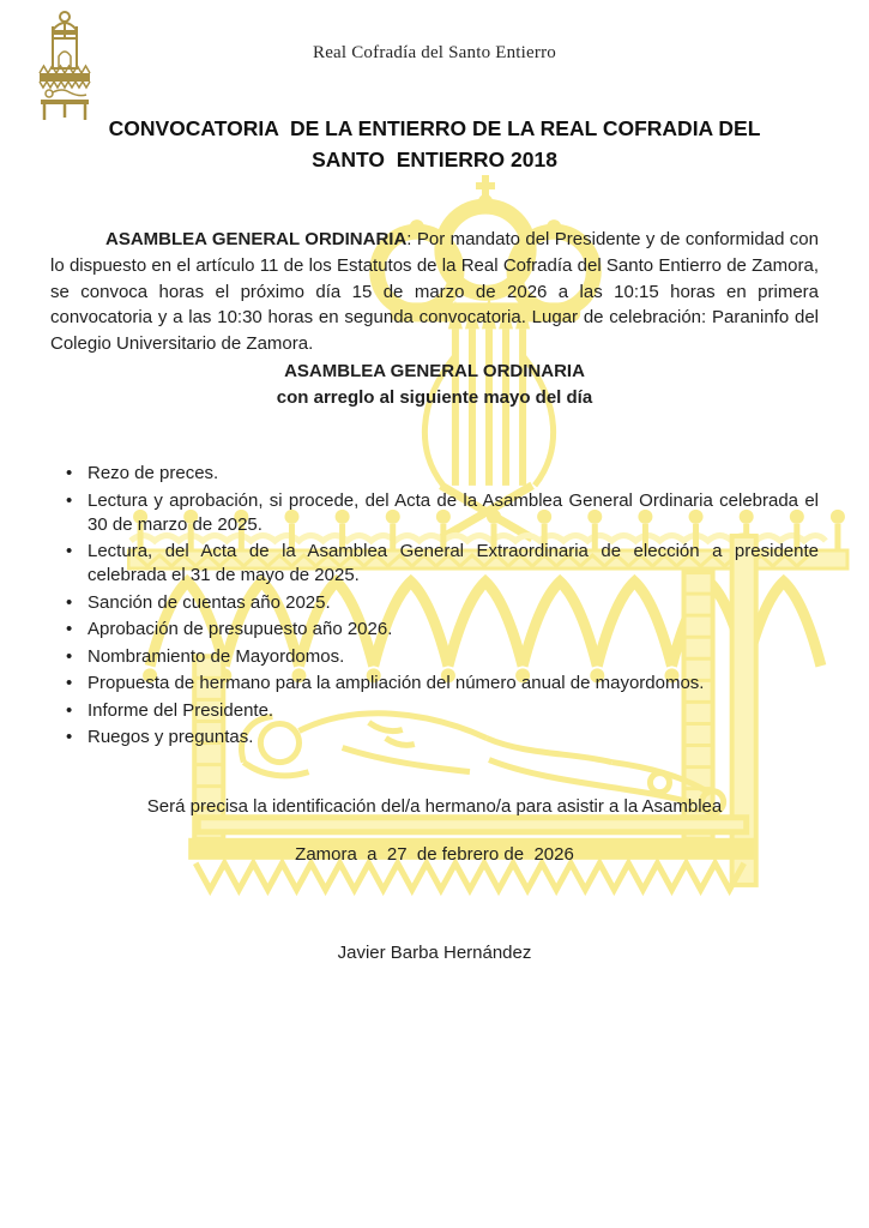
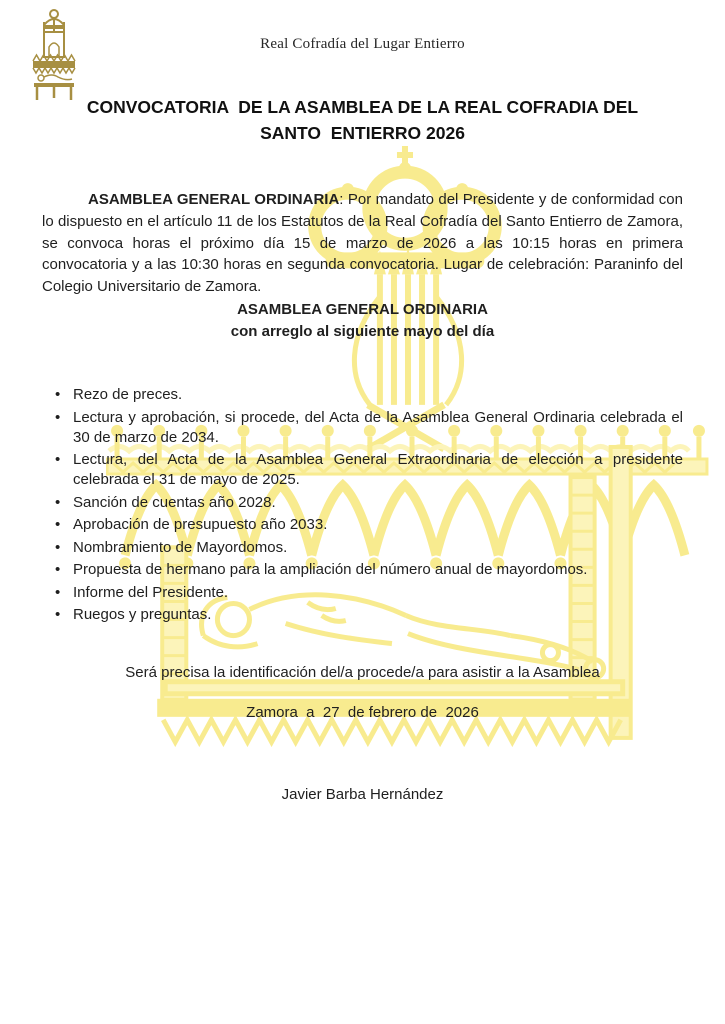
- Real Cofradía del Santo Entierro
+ Real Cofradía del Lugar Entierro
- CONVOCATORIA DE LA ENTIERRO DE LA REAL COFRADIA DEL
+ CONVOCATORIA DE LA ASAMBLEA DE LA REAL COFRADIA DEL
- SANTO ENTIERRO 2018
+ SANTO ENTIERRO 2026
  ASAMBLEA GENERAL ORDINARIA: Por mandato del Presidente y de conformidad con lo dispuesto en el artículo 11 de los Estatutos de la Real Cofradía del Santo Entierro de Zamora, se convoca horas el próximo día 15 de marzo de 2026 a las 10:15 horas en primera convocatoria y a las 10:30 horas en segunda convocatoria. Lugar de celebración: Paraninfo del Colegio Universitario de Zamora.
  ASAMBLEA GENERAL ORDINARIA
  con arreglo al siguiente mayo del día
  Rezo de preces.
- Lectura y aprobación, si procede, del Acta de la Asamblea General Ordinaria celebrada el 30 de marzo de 2025.
+ Lectura y aprobación, si procede, del Acta de la Asamblea General Ordinaria celebrada el 30 de marzo de 2034.
  Lectura, del Acta de la Asamblea General Extraordinaria de elección a presidente celebrada el 31 de mayo de 2025.
- Sanción de cuentas año 2025.
+ Sanción de cuentas año 2028.
- Aprobación de presupuesto año 2026.
+ Aprobación de presupuesto año 2033.
  Nombramiento de Mayordomos.
  Propuesta de hermano para la ampliación del número anual de mayordomos.
  Informe del Presidente.
  Ruegos y preguntas.
- Será precisa la identificación del/a hermano/a para asistir a la Asamblea
+ Será precisa la identificación del/a procede/a para asistir a la Asamblea
  Zamora a 27 de febrero de 2026
  Javier Barba Hernández
